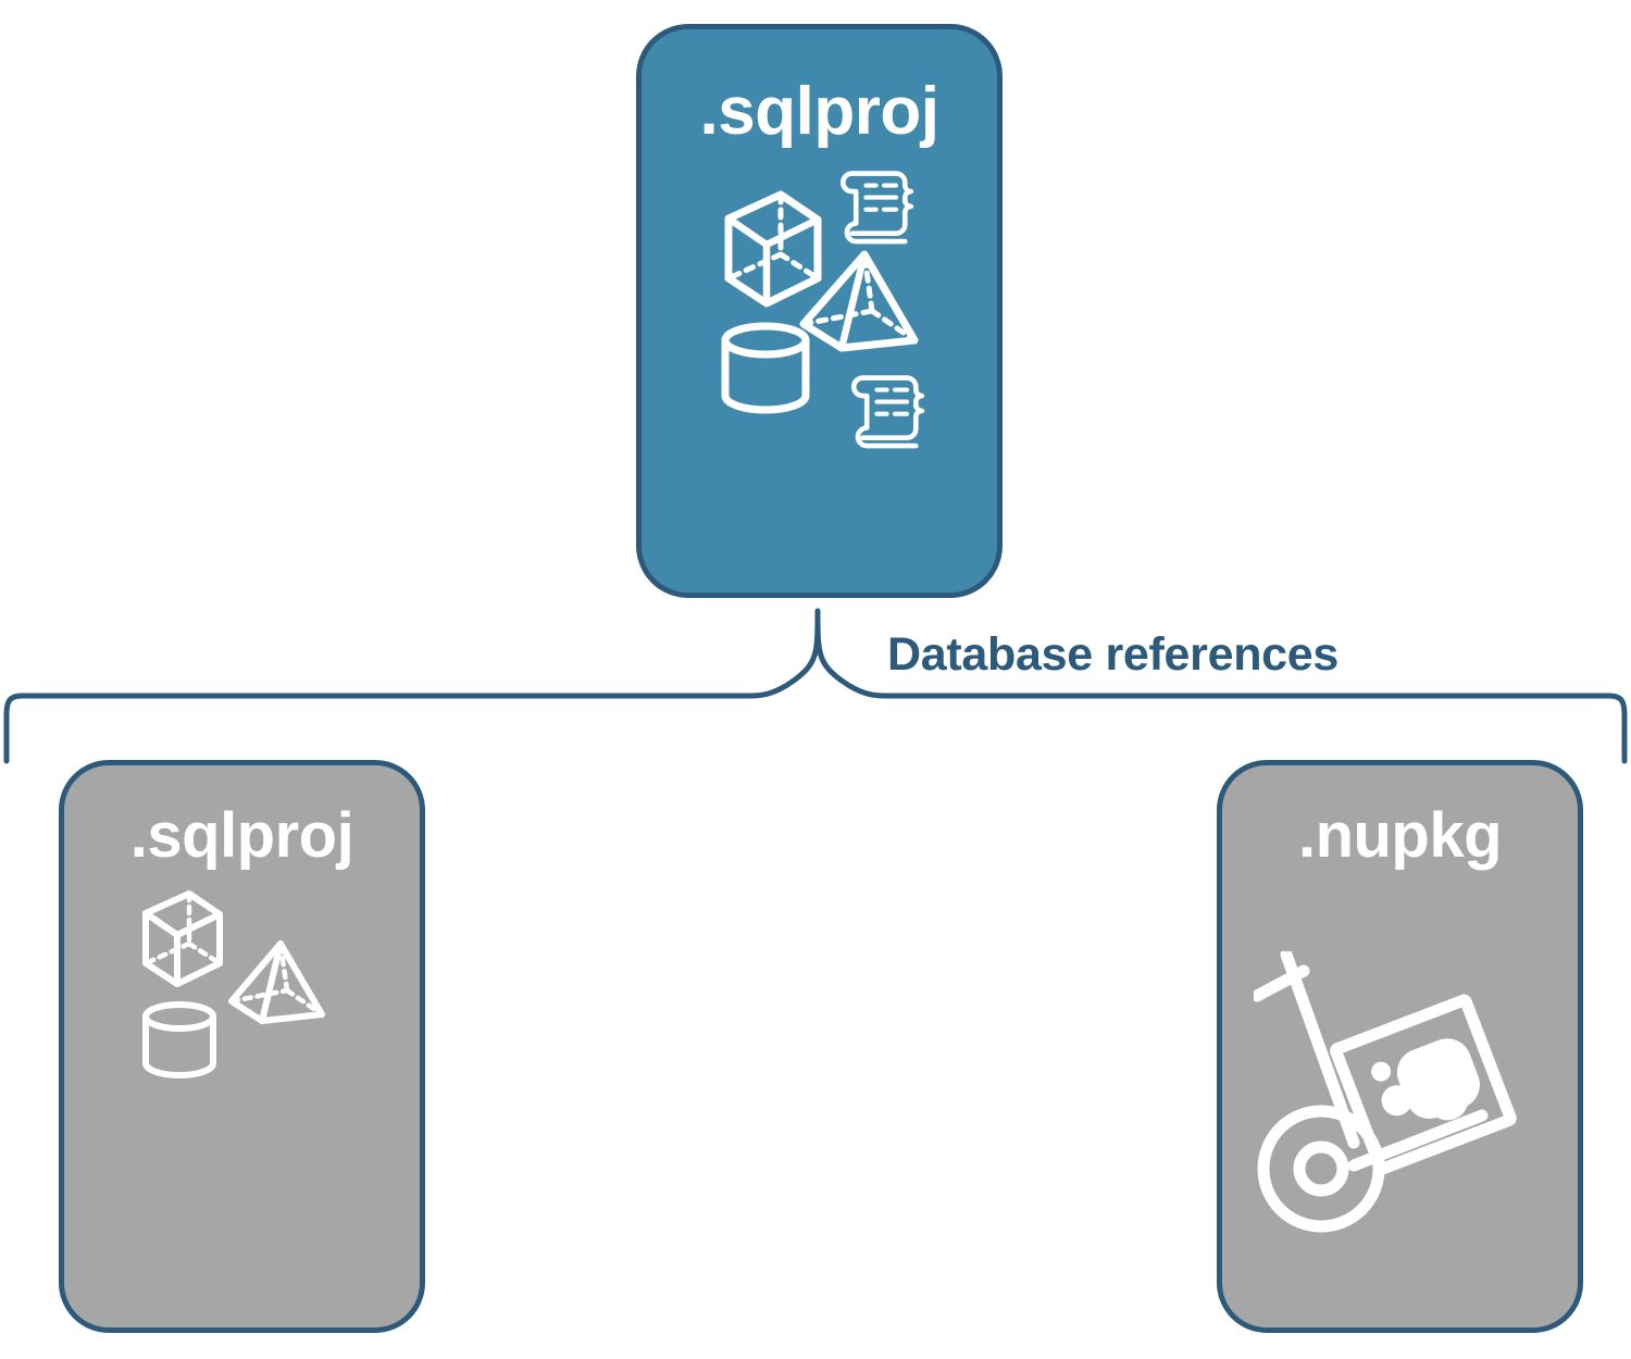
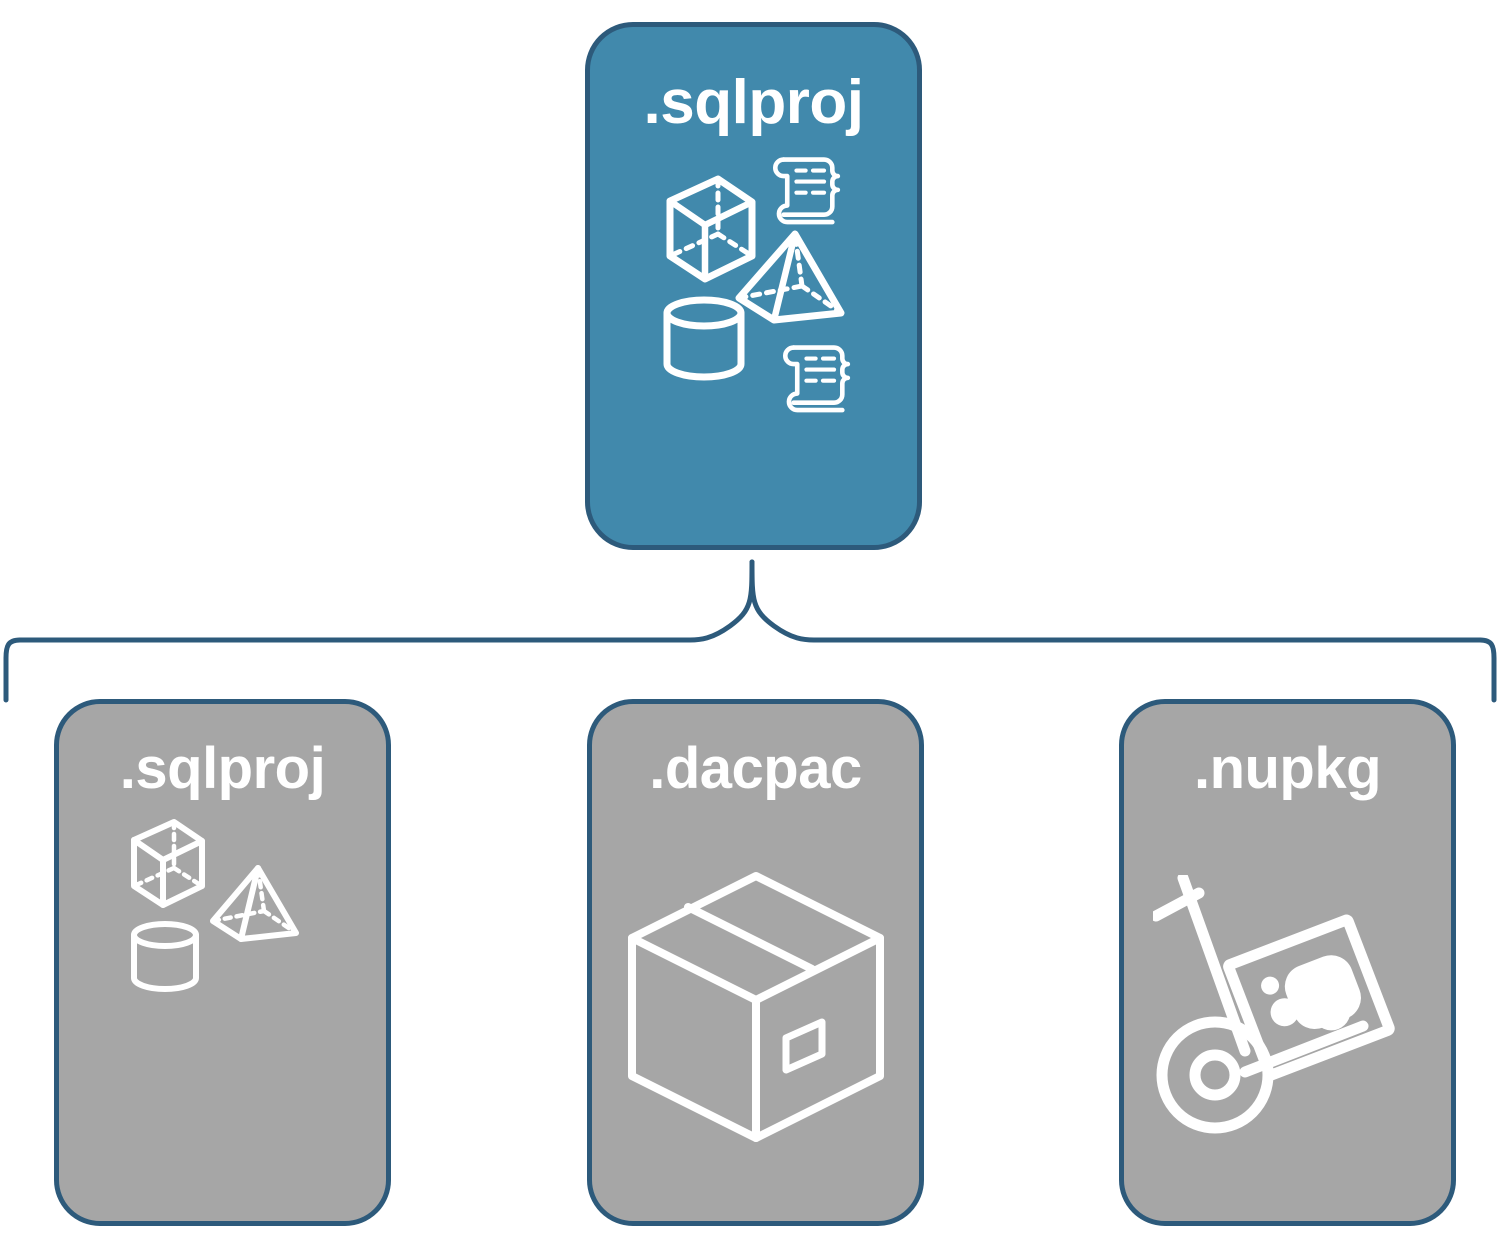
  .sqlproj
- Database references
  .sqlproj
+ .dacpac
  .nupkg
